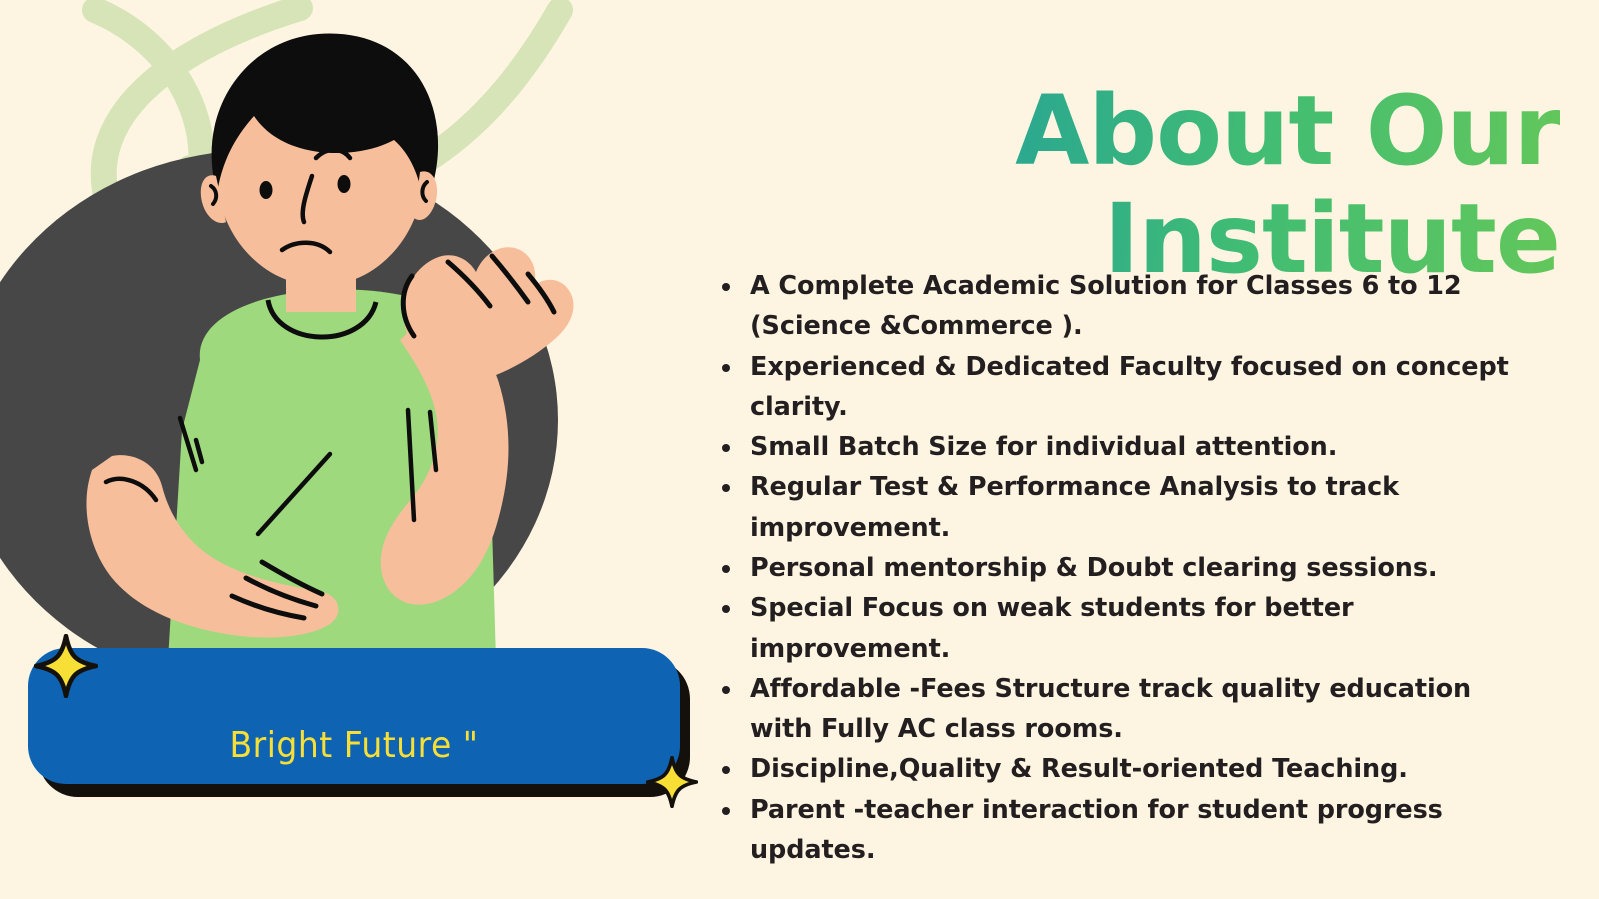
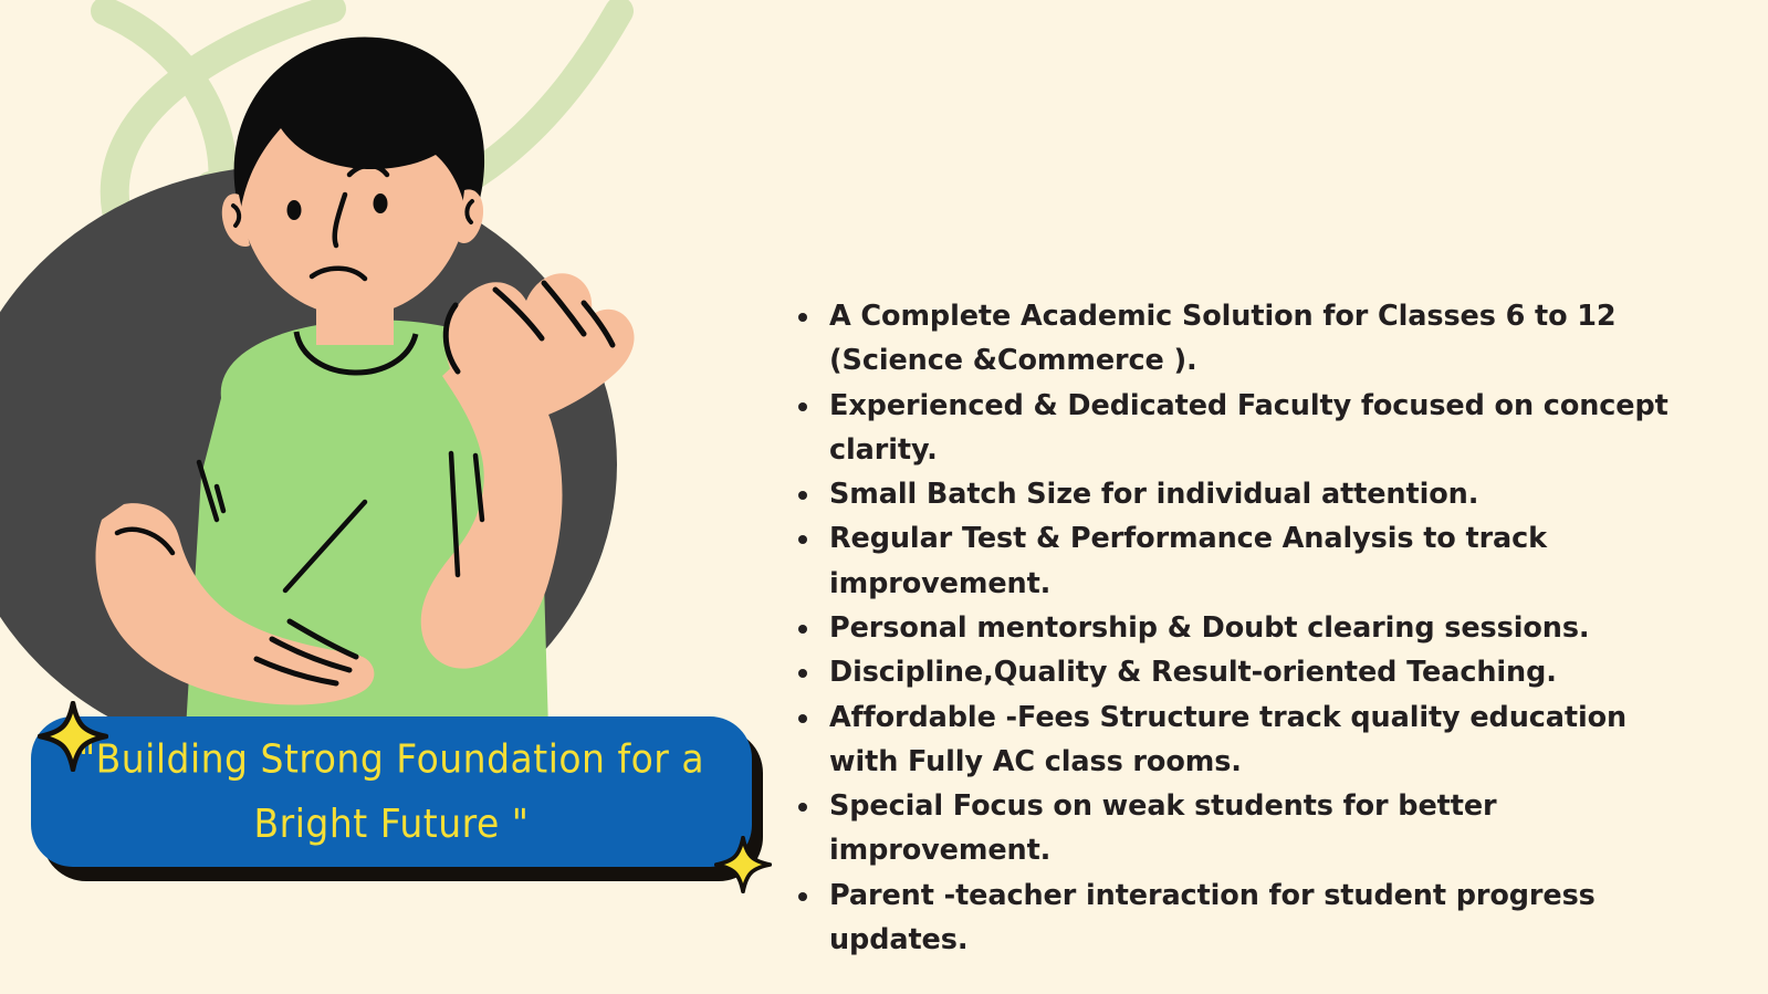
+ "Building Strong Foundation for a
  Bright Future "
- About Our
- Institute
  A Complete Academic Solution for Classes 6 to 12 (Science &Commerce ).
  Experienced & Dedicated Faculty focused on concept clarity.
  Small Batch Size for individual attention.
  Regular Test & Performance Analysis to track improvement.
  Personal mentorship & Doubt clearing sessions.
- Special Focus on weak students for better improvement.
+ Discipline,Quality & Result-oriented Teaching.
  Affordable -Fees Structure track quality education with Fully AC class rooms.
- Discipline,Quality & Result-oriented Teaching.
+ Special Focus on weak students for better improvement.
  Parent -teacher interaction for student progress updates.
